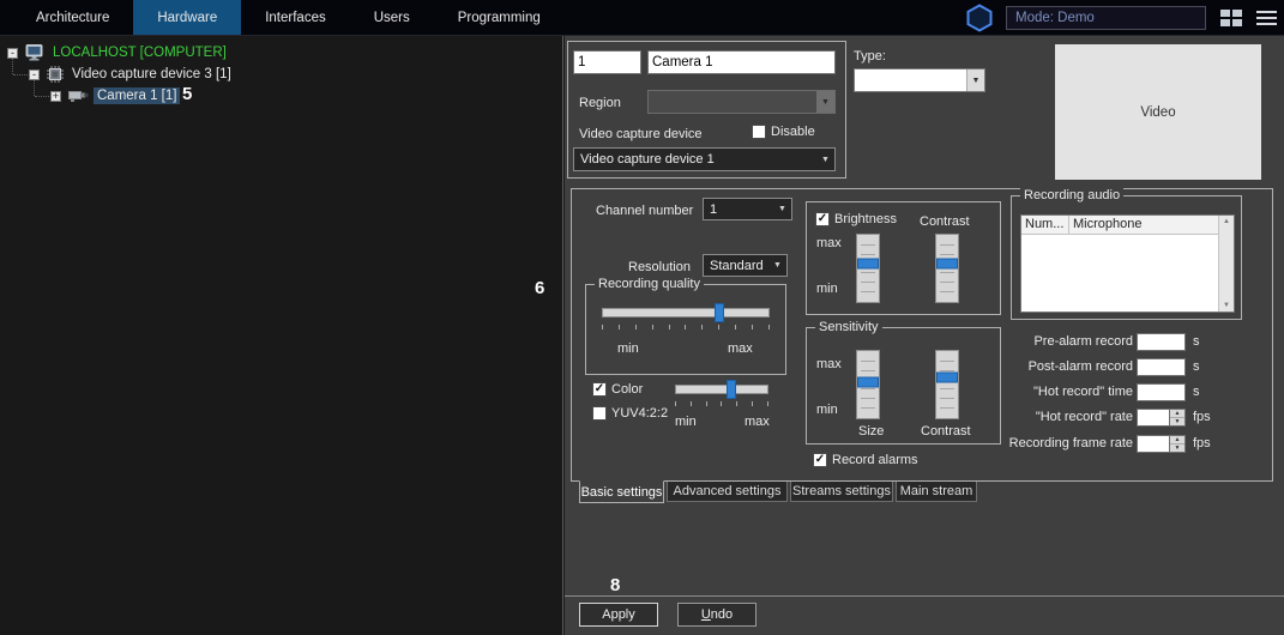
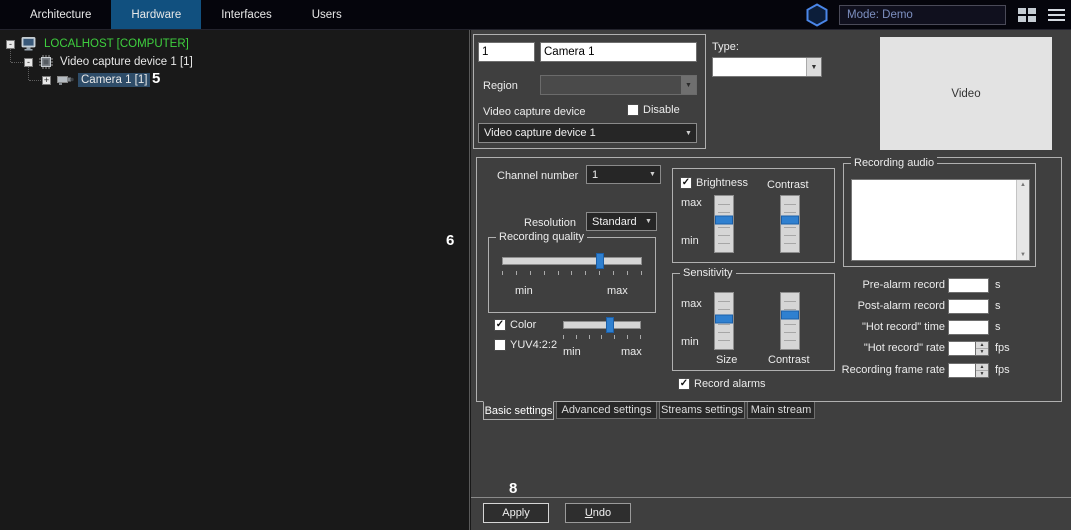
  Architecture
  Hardware
  Interfaces
  Users
- Programming
  Mode: Demo
  -
  LOCALHOST [COMPUTER]
  -
- Video capture device 3 [1]
+ Video capture device 1 [1]
  +
  Camera 1 [1]
  5
  6
  1
  Camera 1
  Region
  Video capture device
  Disable
  Video capture device 1
  Type:
  Video
  Channel number
  1
  Resolution
  Standard
  Recording quality
  min
  max
  Color
  YUV4:2:2
  min
  max
  Brightness
  Contrast
  max
  min
  Sensitivity
  max
  min
  Size
  Contrast
  Record alarms
  Recording audio
- Num...
- Microphone
  Pre-alarm record
  s
  Post-alarm record
  s
  "Hot record" time
  s
  "Hot record" rate
  fps
  Recording frame rate
  fps
  Basic settings
  Advanced settings
  Streams settings
  Main stream
  8
  Apply
  Undo
